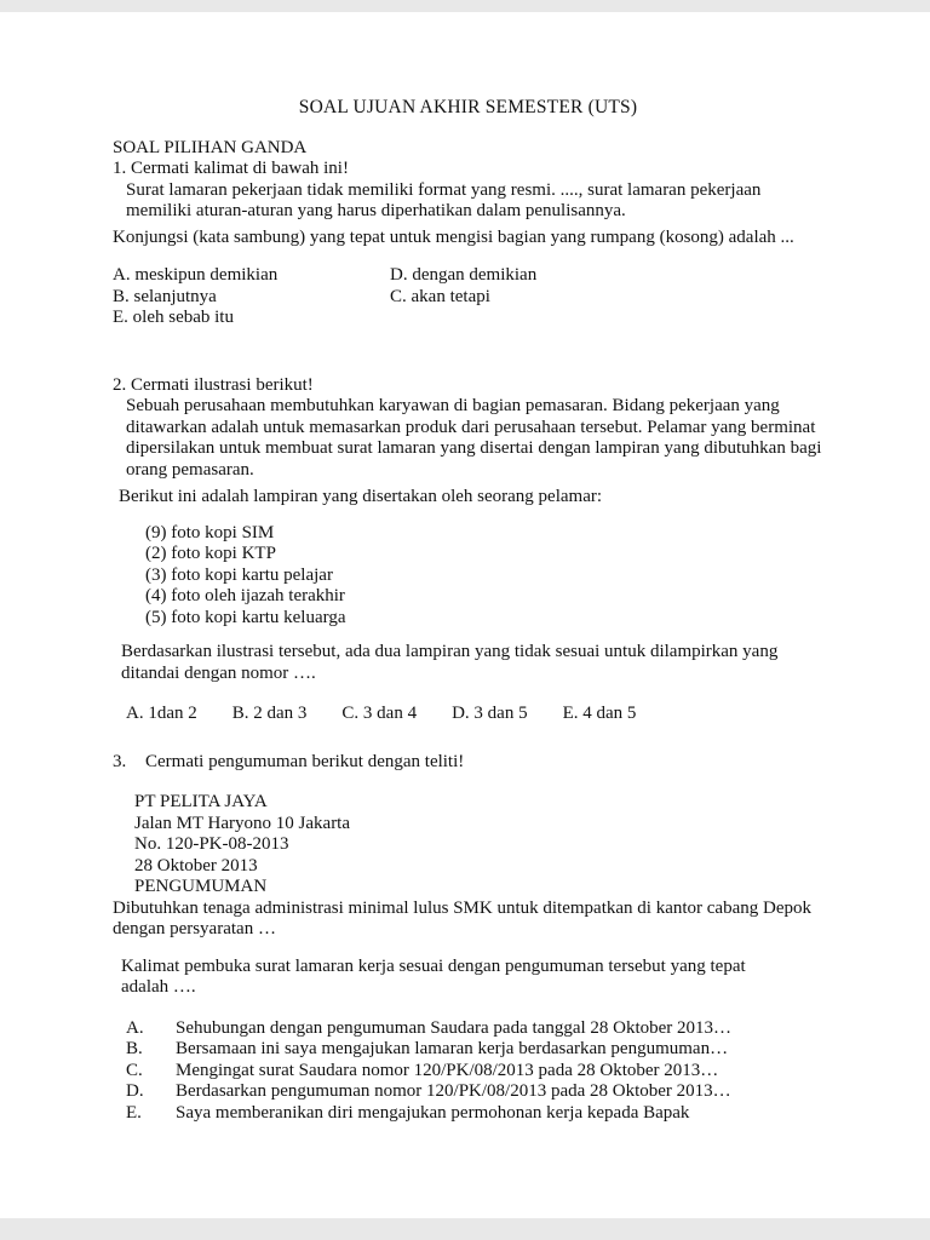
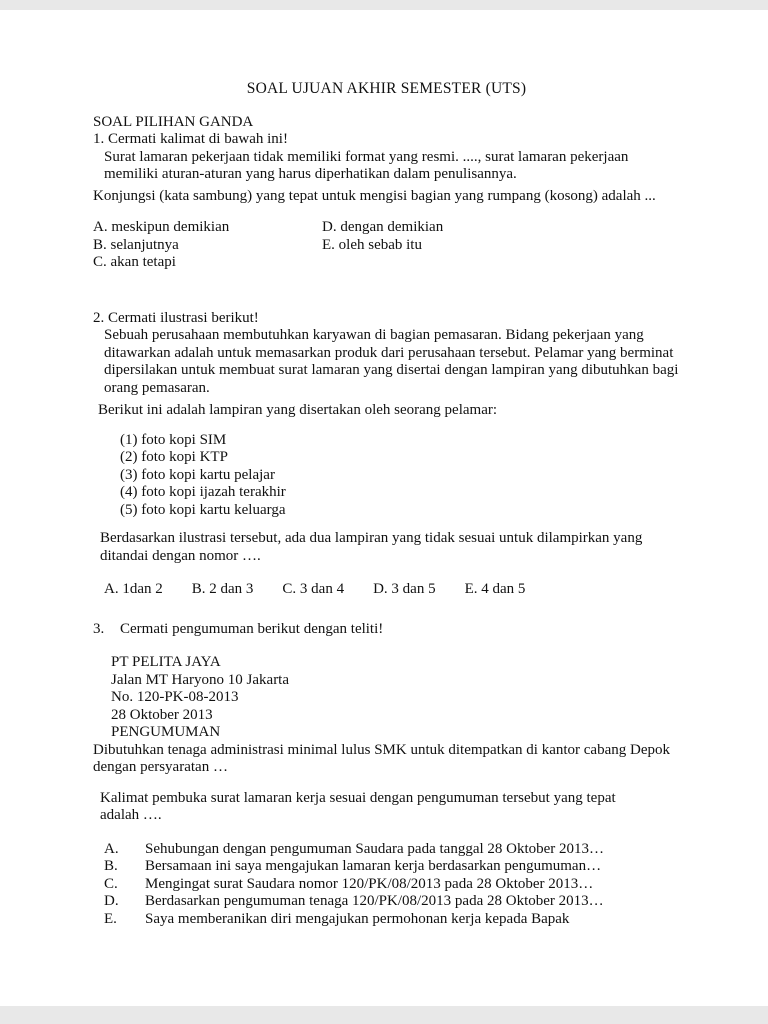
  SOAL UJUAN AKHIR SEMESTER (UTS)
  SOAL PILIHAN GANDA
  1. Cermati kalimat di bawah ini!
  Surat lamaran pekerjaan tidak memiliki format yang resmi. ...., surat lamaran pekerjaan memiliki aturan-aturan yang harus diperhatikan dalam penulisannya.
  Konjungsi (kata sambung) yang tepat untuk mengisi bagian yang rumpang (kosong) adalah ...
  A. meskipun demikian
  B. selanjutnya
- E. oleh sebab itu
+ C. akan tetapi
  D. dengan demikian
- C. akan tetapi
+ E. oleh sebab itu
  2. Cermati ilustrasi berikut!
  Sebuah perusahaan membutuhkan karyawan di bagian pemasaran. Bidang pekerjaan yang ditawarkan adalah untuk memasarkan produk dari perusahaan tersebut. Pelamar yang berminat dipersilakan untuk membuat surat lamaran yang disertai dengan lampiran yang dibutuhkan bagi orang pemasaran.
  Berikut ini adalah lampiran yang disertakan oleh seorang pelamar:
- (9) foto kopi SIM
+ (1) foto kopi SIM
  (2) foto kopi KTP
  (3) foto kopi kartu pelajar
- (4) foto oleh ijazah terakhir
+ (4) foto kopi ijazah terakhir
  (5) foto kopi kartu keluarga
  Berdasarkan ilustrasi tersebut, ada dua lampiran yang tidak sesuai untuk dilampirkan yang ditandai dengan nomor ….
  A. 1dan 2
  B. 2 dan 3
  C. 3 dan 4
  D. 3 dan 5
  E. 4 dan 5
  3. Cermati pengumuman berikut dengan teliti!
  PT PELITA JAYA
  Jalan MT Haryono 10 Jakarta
  No. 120-PK-08-2013
  28 Oktober 2013
  PENGUMUMAN
  Dibutuhkan tenaga administrasi minimal lulus SMK untuk ditempatkan di kantor cabang Depok dengan persyaratan …
  Kalimat pembuka surat lamaran kerja sesuai dengan pengumuman tersebut yang tepat adalah ….
  A.
  Sehubungan dengan pengumuman Saudara pada tanggal 28 Oktober 2013…
  B.
  Bersamaan ini saya mengajukan lamaran kerja berdasarkan pengumuman…
  C.
  Mengingat surat Saudara nomor 120/PK/08/2013 pada 28 Oktober 2013…
  D.
- Berdasarkan pengumuman nomor 120/PK/08/2013 pada 28 Oktober 2013…
+ Berdasarkan pengumuman tenaga 120/PK/08/2013 pada 28 Oktober 2013…
  E.
  Saya memberanikan diri mengajukan permohonan kerja kepada Bapak
